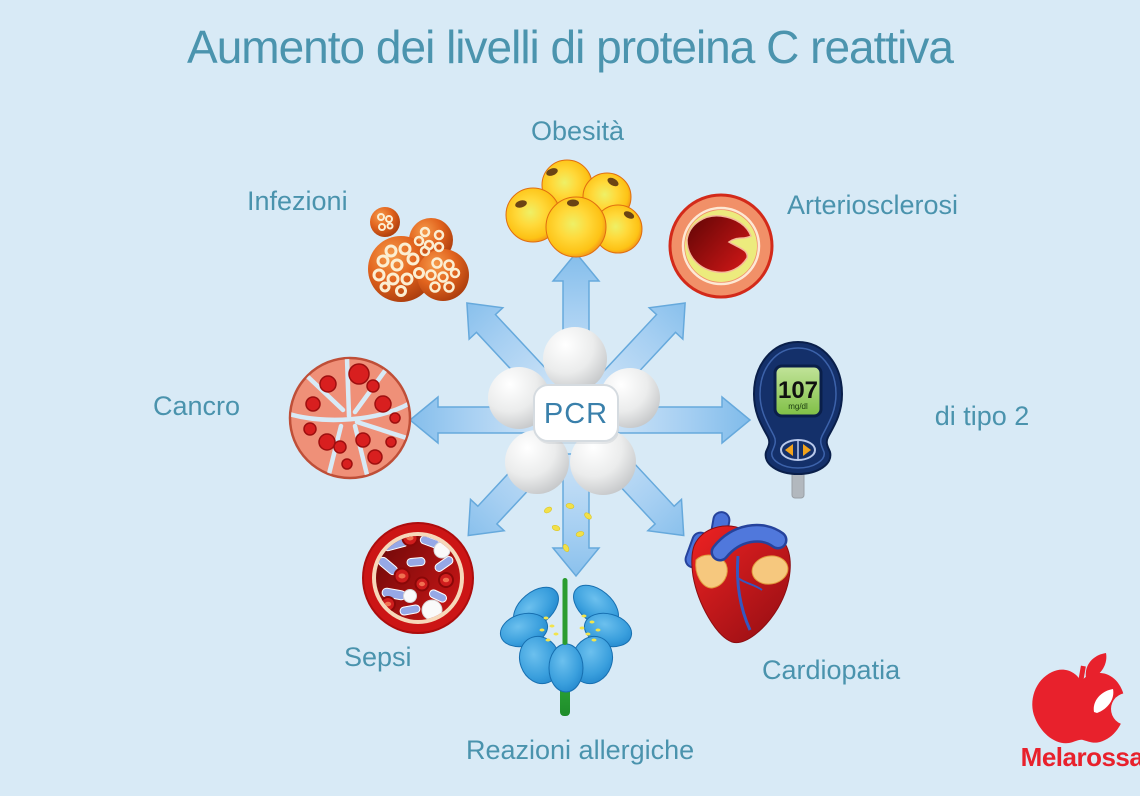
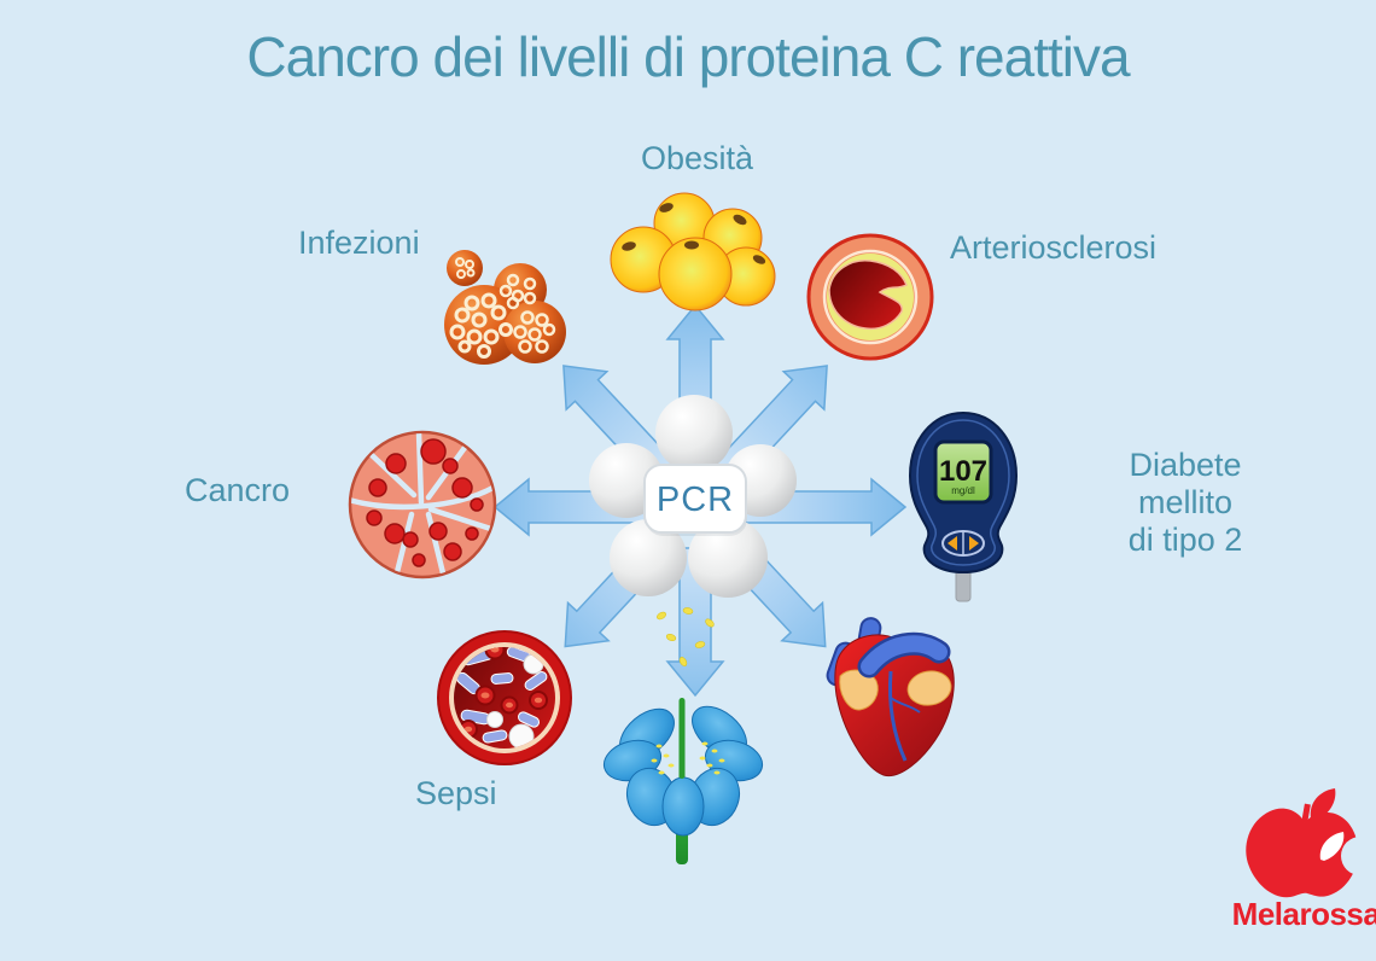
- Aumento dei livelli di proteina C reattiva
+ Cancro dei livelli di proteina C reattiva
  PCR
  107
  mg/dl
  Melarossa
  Obesità
  Infezioni
  Arteriosclerosi
+ Diabete mellito
  di tipo 2
  Cancro
- Cardiopatia
  Sepsi
- Reazioni allergiche
